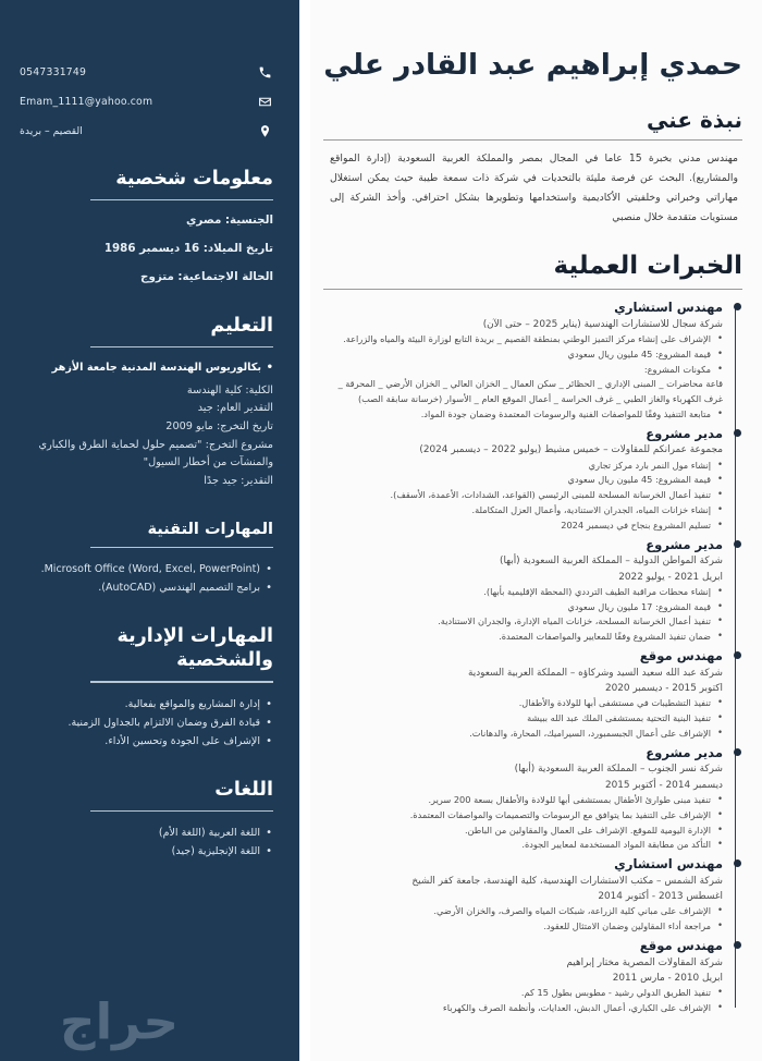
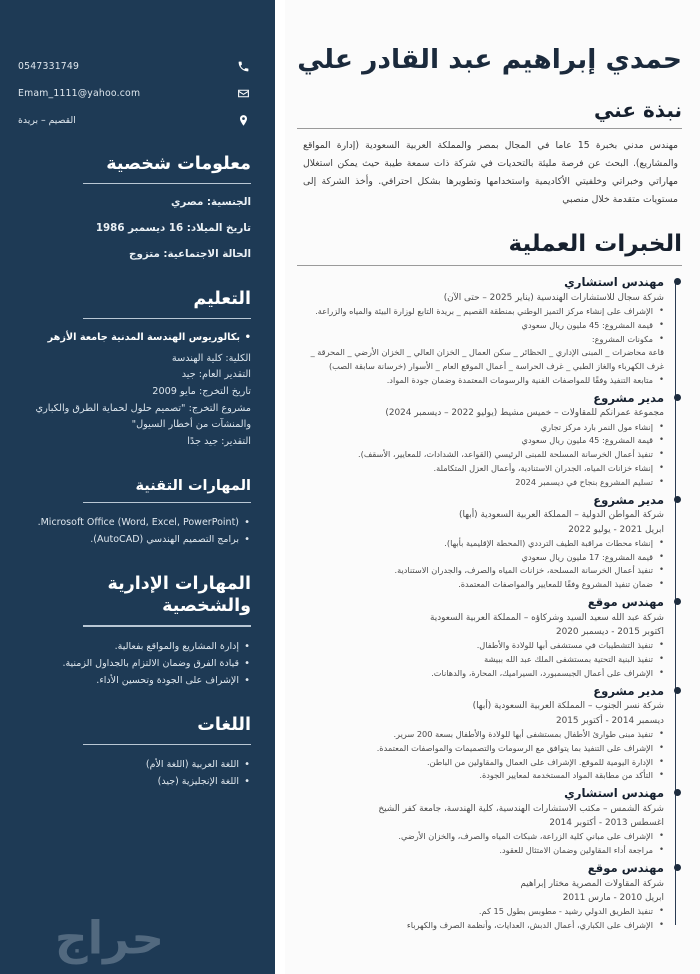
  حمدي إبراهيم عبد القادر علي
  نبذة عني
  مهندس مدني بخبرة 15 عاما في المجال بمصر والمملكة العربية السعودية (إدارة المواقع والمشاريع). البحث عن فرصة مليئة بالتحديات في شركة ذات سمعة طيبة حيث يمكن استغلال مهاراتي وخبراتي وخلفيتي الأكاديمية واستخدامها وتطويرها بشكل احترافي. وأخذ الشركة إلى مستويات متقدمة خلال منصبي
  الخبرات العملية
  مهندس استشاري
  شركة سجال للاستشارات الهندسية (يناير 2025 – حتى الآن)
  الإشراف على إنشاء مركز التميز الوطني بمنطقة القصيم _ بريدة التابع لوزارة البيئة والمياه والزراعة.
  قيمة المشروع: 45 مليون ريال سعودي
  مكونات المشروع:
  قاعة محاضرات _ المبنى الإداري _ الحظائر _ سكن العمال _ الخزان العالي _ الخزان الأرضي _ المحرقة _ غرف الكهرباء والغاز الطبي _ غرف الحراسة _ أعمال الموقع العام _ الأسوار (خرسانة سابقة الصب)
  متابعة التنفيذ وفقًا للمواصفات الفنية والرسومات المعتمدة وضمان جودة المواد.
  مدير مشروع
  مجموعة عمرانكم للمقاولات – خميس مشيط (يوليو 2022 – ديسمبر 2024)
  إنشاء مول النمر بارد مركز تجاري
  قيمة المشروع: 45 مليون ريال سعودي
- تنفيذ أعمال الخرسانة المسلحة للمبنى الرئيسي (القواعد، الشدادات، الأعمدة، الأسقف).
+ تنفيذ أعمال الخرسانة المسلحة للمبنى الرئيسي (القواعد، الشدادات، للمعايير، الأسقف).
  إنشاء خزانات المياه، الجدران الاستنادية، وأعمال العزل المتكاملة.
  تسليم المشروع بنجاح في ديسمبر 2024
  مدير مشروع
  شركة المواطن الدولية – المملكة العربية السعودية (أبها)
  ابريل 2021 - يوليو 2022
  إنشاء محطات مراقبة الطيف الترددي (المحطة الإقليمية بأبها).
  قيمة المشروع: 17 مليون ريال سعودي
- تنفيذ أعمال الخرسانة المسلحة، خزانات المياه الإدارة، والجدران الاستنادية.
+ تنفيذ أعمال الخرسانة المسلحة، خزانات المياه والصرف، والجدران الاستنادية.
  ضمان تنفيذ المشروع وفقًا للمعايير والمواصفات المعتمدة.
  مهندس موقع
  شركة عبد الله سعيد السيد وشركاؤه – المملكة العربية السعودية
  اكتوبر 2015 - ديسمبر 2020
  تنفيذ التشطيبات في مستشفى أبها للولادة والأطفال.
  تنفيذ البنية التحتية بمستشفى الملك عبد الله ببيشة
  الإشراف على أعمال الجبسمبورد، السيراميك، المحارة، والدهانات.
  مدير مشروع
  شركة نسر الجنوب – المملكة العربية السعودية (أبها)
  ديسمبر 2014 - أكتوبر 2015
  تنفيذ مبنى طوارئ الأطفال بمستشفى أبها للولادة والأطفال بسعة 200 سرير.
  الإشراف على التنفيذ بما يتوافق مع الرسومات والتصميمات والمواصفات المعتمدة.
  الإدارة اليومية للموقع. الإشراف على العمال والمقاولين من الباطن.
  التأكد من مطابقة المواد المستخدمة لمعايير الجودة.
  مهندس استشاري
  شركة الشمس – مكتب الاستشارات الهندسية، كلية الهندسة، جامعة كفر الشيخ
  اغسطس 2013 - أكتوبر 2014
  الإشراف على مباني كلية الزراعة، شبكات المياه والصرف، والخزان الأرضي.
  مراجعة أداء المقاولين وضمان الامتثال للعقود.
  مهندس موقع
  شركة المقاولات المصرية مختار إبراهيم
  ابريل 2010 - مارس 2011
  تنفيذ الطريق الدولي رشيد - مطوبس بطول 15 كم.
  الإشراف على الكباري، أعمال الدبش، العدايات، وأنظمة الصرف والكهرباء
  0547331749
  Emam_1111@yahoo.com
  القصيم – بريدة
  معلومات شخصية
  الجنسية: مصري
  تاريخ الميلاد: 16 ديسمبر 1986
  الحالة الاجتماعية: متزوج
  التعليم
  بكالوريوس الهندسة المدنية جامعة الأزهر
  الكلية: كلية الهندسة
  التقدير العام: جيد
  تاريخ التخرج: مايو 2009
  مشروع التخرج: "تصميم حلول لحماية الطرق والكباري والمنشآت من أخطار السيول"
  التقدير: جيد جدًا
  المهارات التقنية
  Microsoft Office (Word, Excel, PowerPoint).
  برامج التصميم الهندسي (AutoCAD).
  المهارات الإدارية والشخصية
  إدارة المشاريع والمواقع بفعالية.
  قيادة الفرق وضمان الالتزام بالجداول الزمنية.
  الإشراف على الجودة وتحسين الأداء.
  اللغات
  اللغة العربية (اللغة الأم)
  اللغة الإنجليزية (جيد)
  حراج
